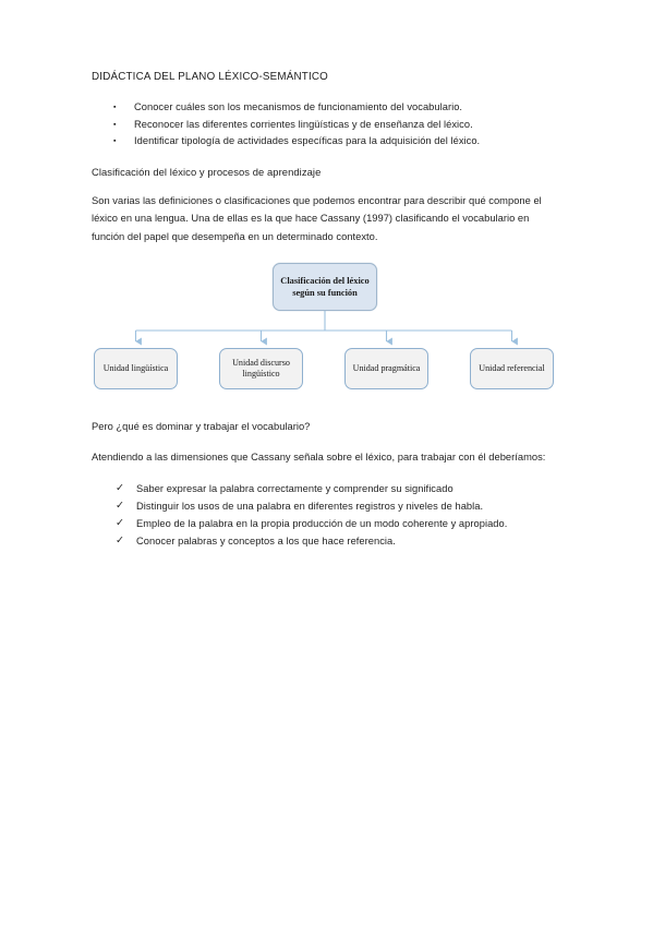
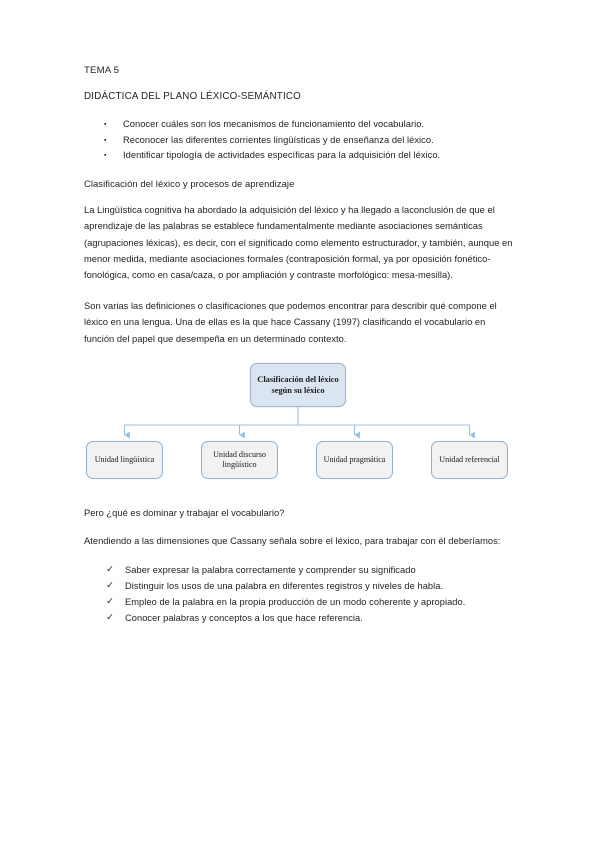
+ TEMA 5
  DIDÁCTICA DEL PLANO LÉXICO-SEMÁNTICO
  Conocer cuáles son los mecanismos de funcionamiento del vocabulario.
  Reconocer las diferentes corrientes lingüísticas y de enseñanza del léxico.
  Identificar tipología de actividades específicas para la adquisición del léxico.
  Clasificación del léxico y procesos de aprendizaje
+ La Lingüística cognitiva ha abordado la adquisición del léxico y ha llegado a laconclusión de que el aprendizaje de las palabras se establece fundamentalmente mediante asociaciones semánticas (agrupaciones léxicas), es decir, con el significado como elemento estructurador, y también, aunque en menor medida, mediante asociaciones formales (contraposición formal, ya por oposición fonético-fonológica, como en casa/caza, o por ampliación y contraste morfológico: mesa-mesilla).
  Son varias las definiciones o clasificaciones que podemos encontrar para describir qué compone el léxico en una lengua. Una de ellas es la que hace Cassany (1997) clasificando el vocabulario en función del papel que desempeña en un determinado contexto.
- Clasificación del léxico según su función
+ Clasificación del léxico según su léxico
  Unidad lingüística
  Unidad discurso lingüístico
  Unidad pragmática
  Unidad referencial
  Pero ¿qué es dominar y trabajar el vocabulario?
  Atendiendo a las dimensiones que Cassany señala sobre el léxico, para trabajar con él deberíamos:
  ✓
  Saber expresar la palabra correctamente y comprender su significado
  ✓
  Distinguir los usos de una palabra en diferentes registros y niveles de habla.
  ✓
  Empleo de la palabra en la propia producción de un modo coherente y apropiado.
  ✓
  Conocer palabras y conceptos a los que hace referencia.
